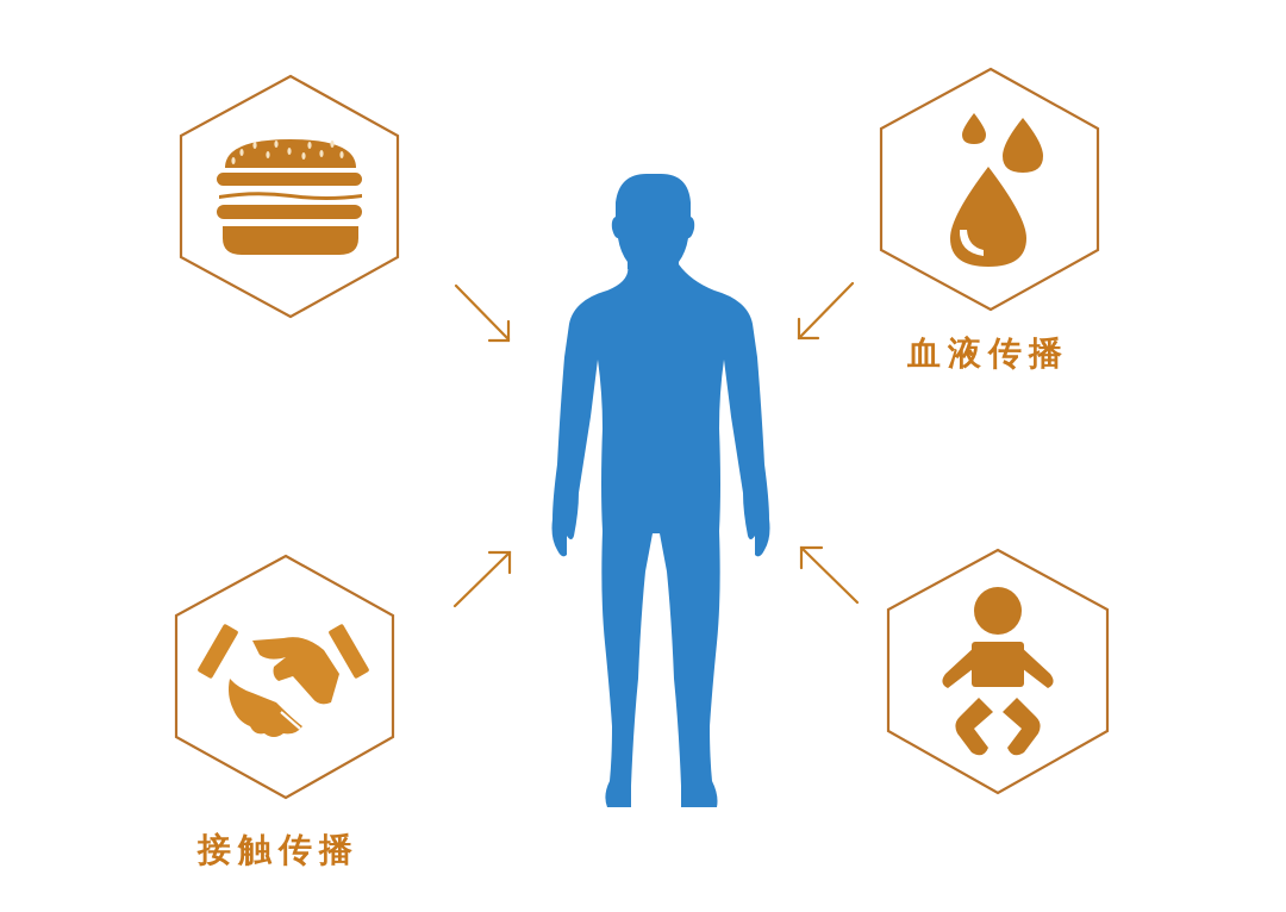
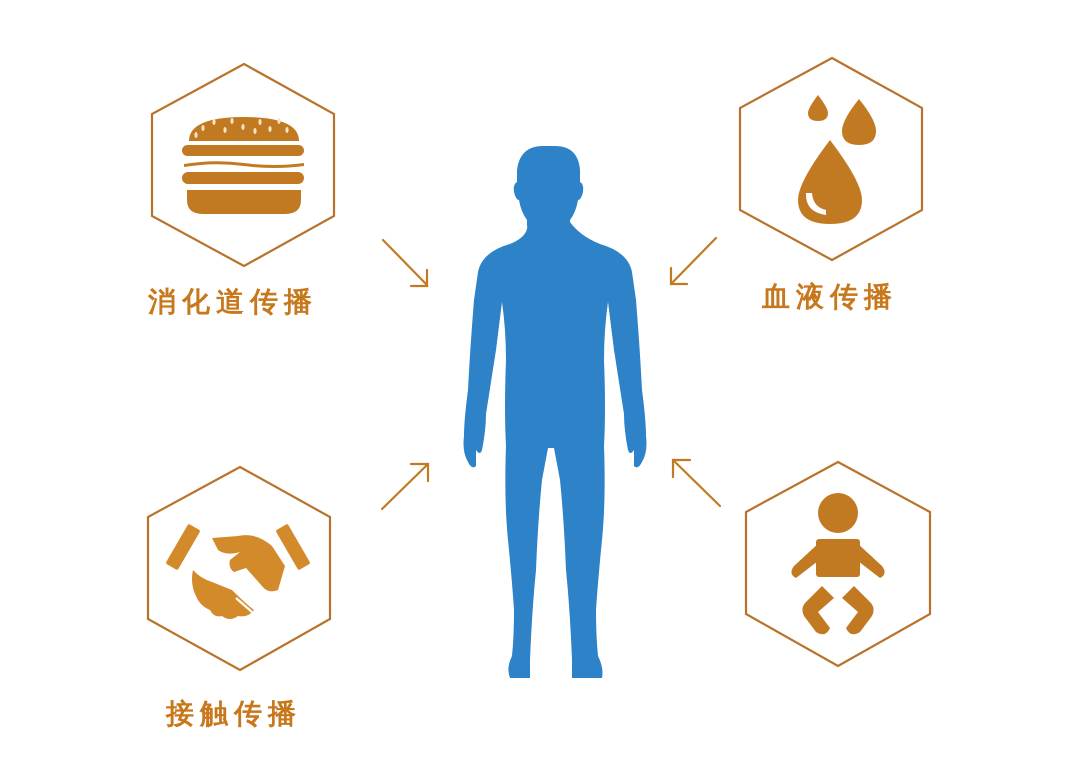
+ 消化道传播
  血液传播
  接触传播
